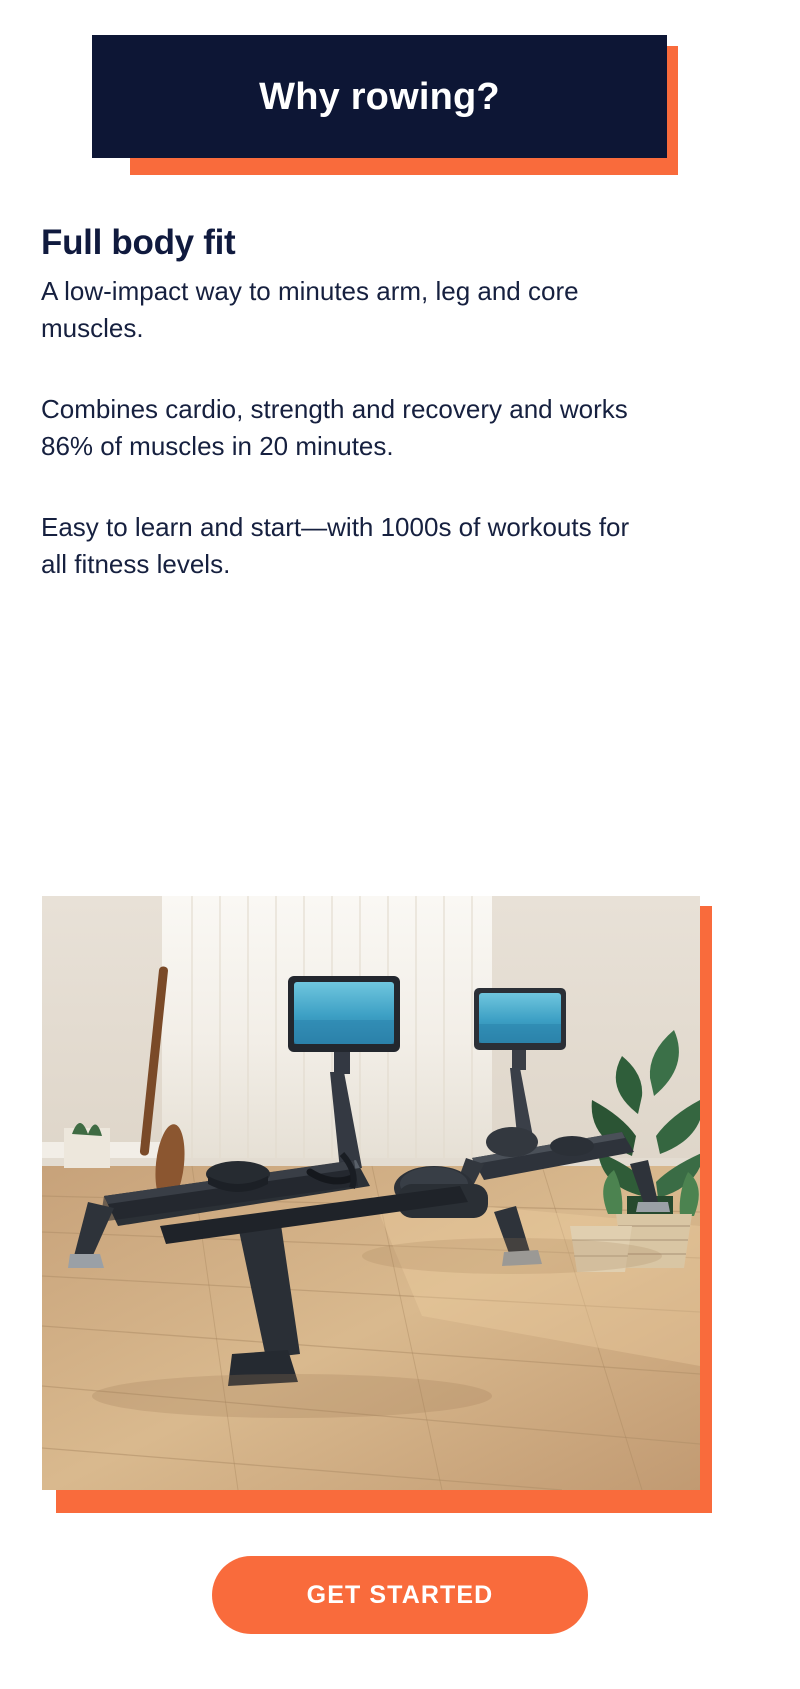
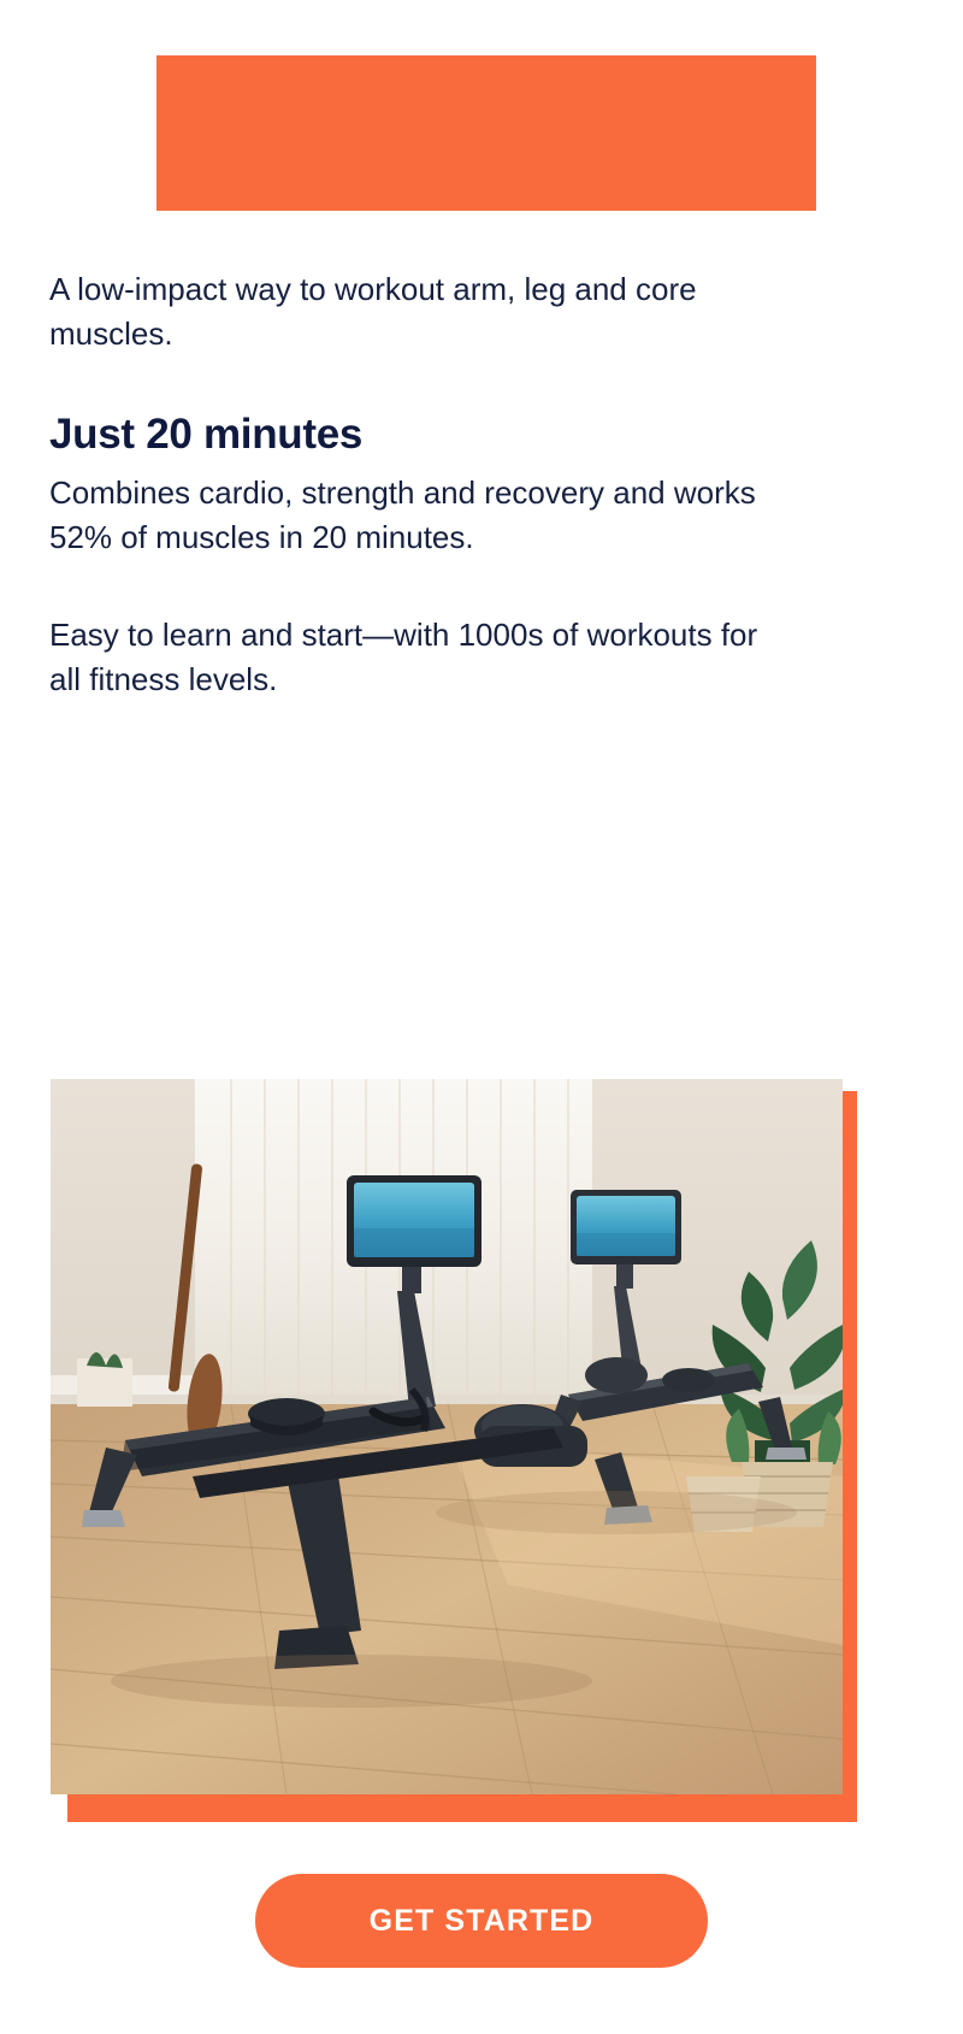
- Why rowing?
- Full body fit
- A low-impact way to minutes arm, leg and core muscles.
+ A low-impact way to workout arm, leg and core muscles.
+ Just 20 minutes
- Combines cardio, strength and recovery and works 86% of muscles in 20 minutes.
+ Combines cardio, strength and recovery and works 52% of muscles in 20 minutes.
  Easy to learn and start—with 1000s of workouts for all fitness levels.
  GET STARTED
